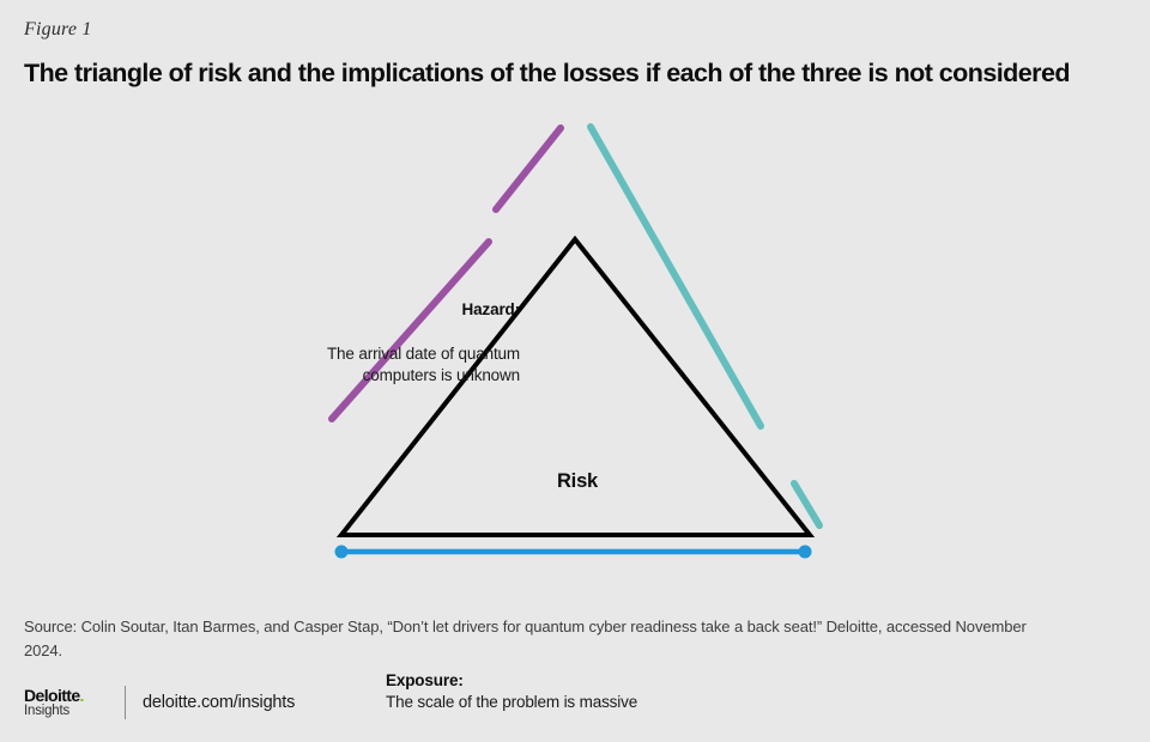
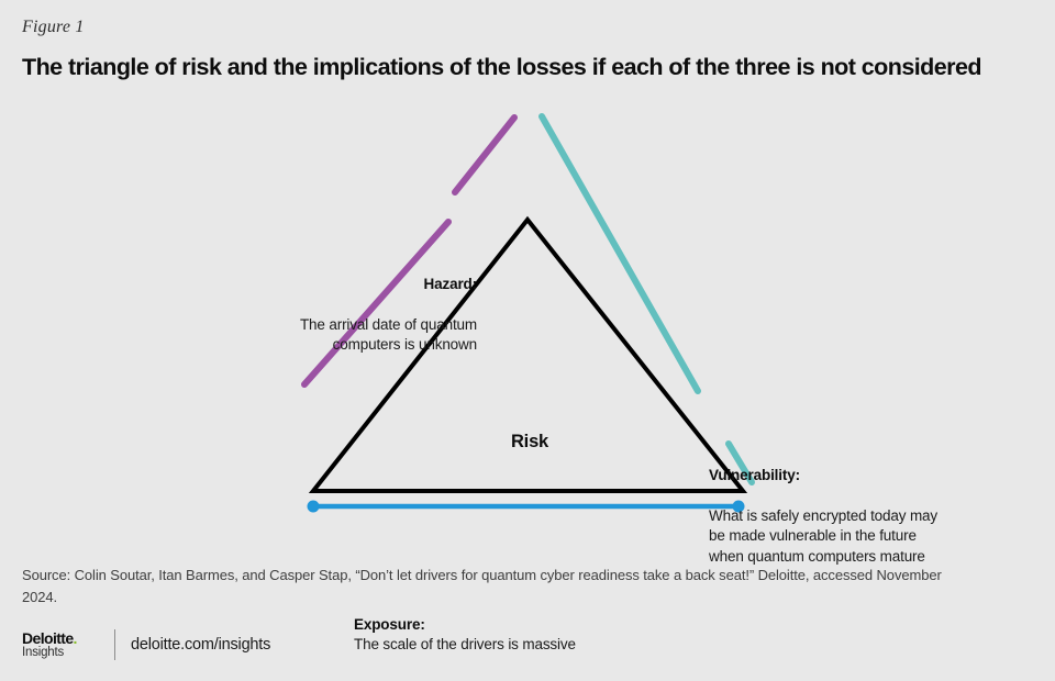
  Figure 1
  The triangle of risk and the implications of the losses if each of the three is not considered
  Hazard:
  The arrival date of quantum
  computers is unknown
+ Vulnerability:
+ What is safely encrypted today may
+ be made vulnerable in the future
+ when quantum computers mature
  Exposure:
- The scale of the problem is massive
+ The scale of the drivers is massive
  Risk
  Source: Colin Soutar, Itan Barmes, and Casper Stap, “Don’t let drivers for quantum cyber readiness take a back seat!” Deloitte, accessed November 2024.
  Deloitte.
  Insights
  deloitte.com/insights
